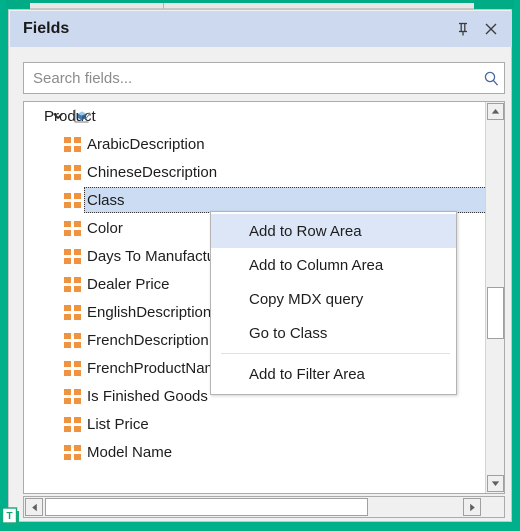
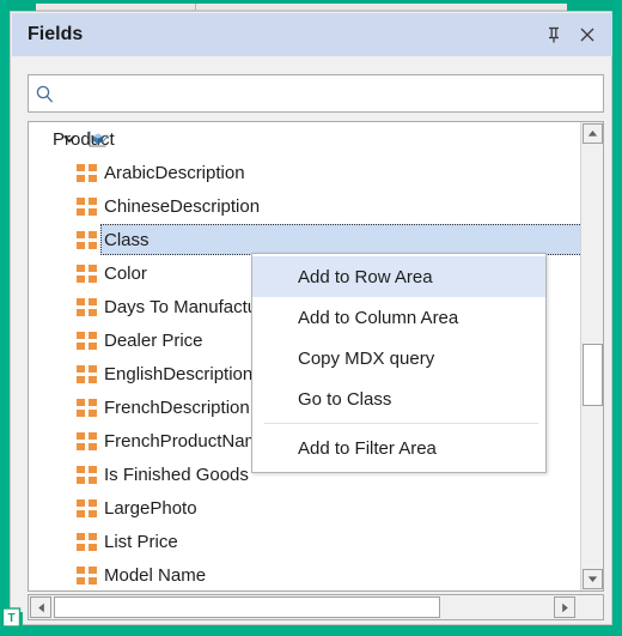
  Fields
- Search fields...
  ArabicDescription
  ChineseDescription
  Class
  Color
  Days To Manufact
  Dealer Price
  EnglishDescription
  FrenchDescription
  FrenchProductNa
  Is Finished Goods
+ LargePhoto
  List Price
  Model Name
  Add to Row Area
  Add to Column Area
  Copy MDX query
  Go to Class
  Add to Filter Area
  T
